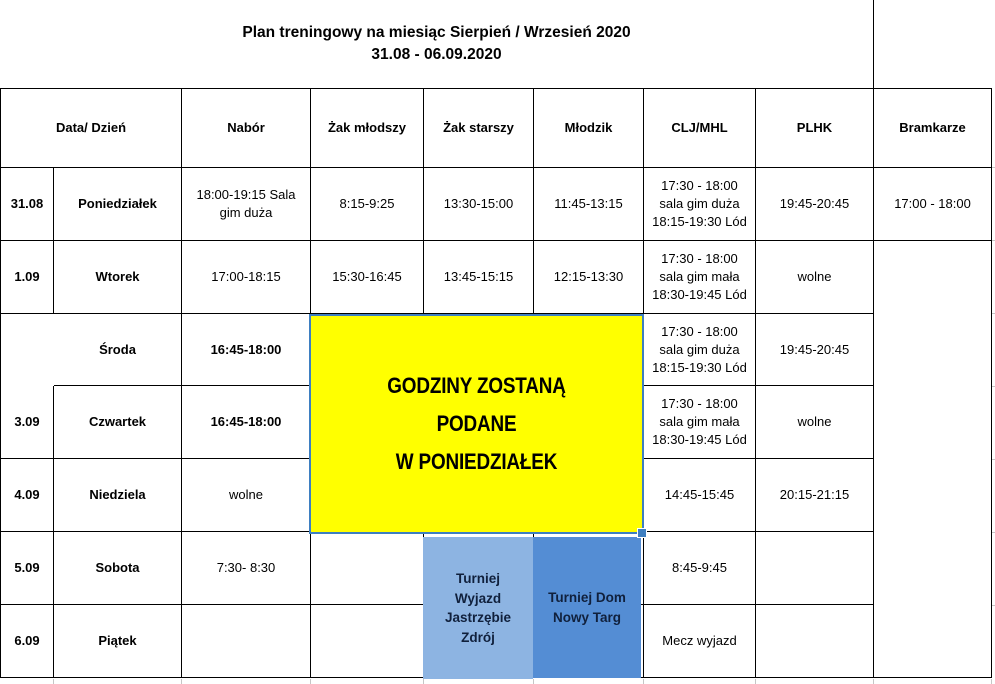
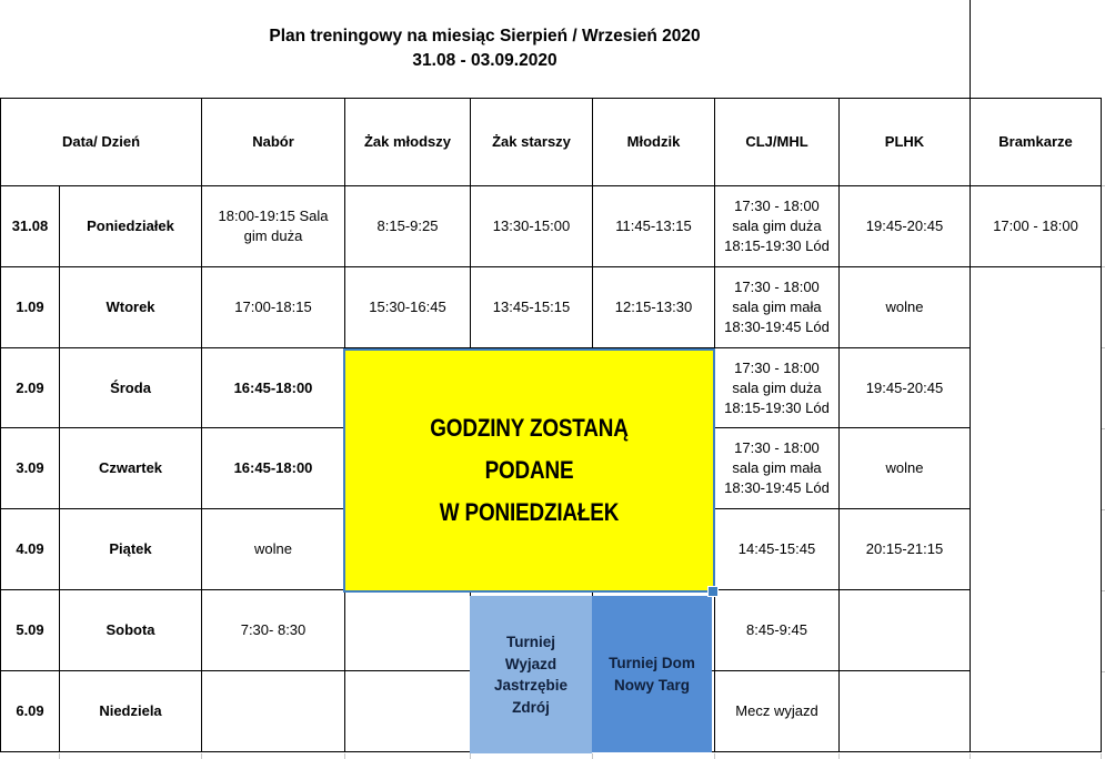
  Plan treningowy na miesiąc Sierpień / Wrzesień 2020
- 31.08 - 06.09.2020
+ 31.08 - 03.09.2020
  Data/ Dzień
  Nabór
  Żak młodszy
  Żak starszy
  Młodzik
  CLJ/MHL
  PLHK
  Bramkarze
  31.08
  Poniedziałek
  18:00-19:15 Sala
  gim duża
  8:15-9:25
  13:30-15:00
  11:45-13:15
  17:30 - 18:00
  sala gim duża
  18:15-19:30 Lód
  19:45-20:45
  17:00 - 18:00
  1.09
  Wtorek
  17:00-18:15
  15:30-16:45
  13:45-15:15
  12:15-13:30
  17:30 - 18:00
  sala gim mała
  18:30-19:45 Lód
  wolne
+ 2.09
  Środa
  16:45-18:00
  17:30 - 18:00
  sala gim duża
  18:15-19:30 Lód
  19:45-20:45
  3.09
  Czwartek
  16:45-18:00
  17:30 - 18:00
  sala gim mała
  18:30-19:45 Lód
  wolne
  4.09
- Niedziela
+ Piątek
  wolne
  14:45-15:45
  20:15-21:15
  5.09
  Sobota
  7:30- 8:30
  8:45-9:45
  6.09
- Piątek
+ Niedziela
  Mecz wyjazd
  GODZINY ZOSTANĄ
  PODANE
  W PONIEDZIAŁEK
  Turniej
  Wyjazd
  Jastrzębie
  Zdrój
  Turniej Dom
  Nowy Targ
